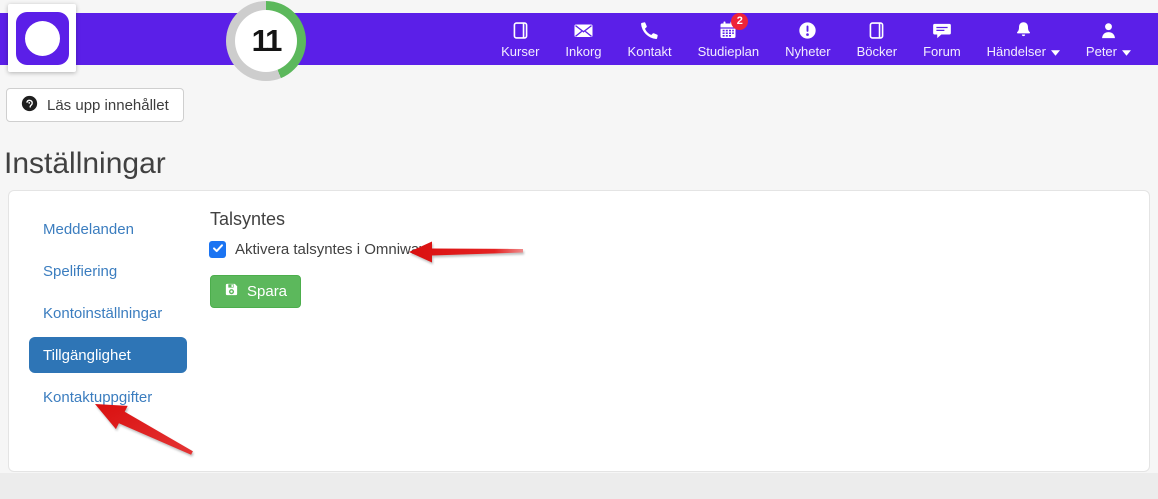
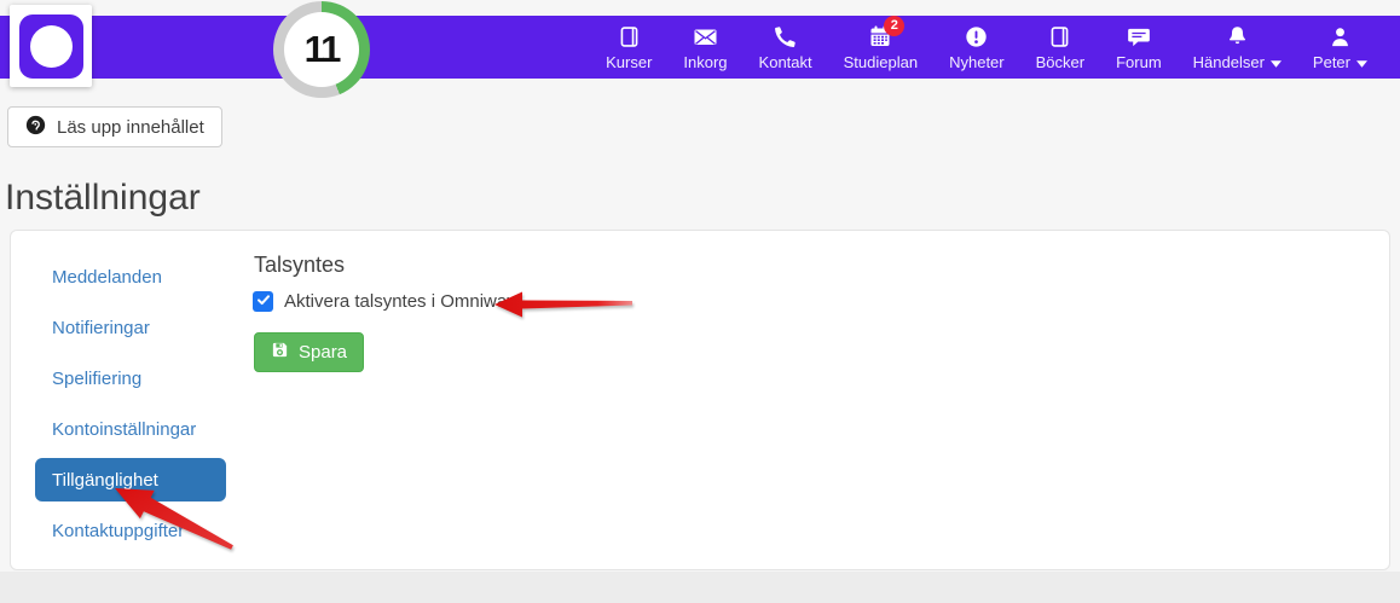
  Kurser
  Inkorg
  Kontakt
  2
  Studieplan
  Nyheter
  Böcker
  Forum
  Händelser
  Peter
  11
  Läs upp innehållet
  Inställningar
  Meddelanden
+ Notifieringar
  Spelifiering
  Kontoinställningar
  Tillgänglighet
  Kontaktuppgifter
  Talsyntes
  Aktivera talsyntes i Omniw
  Spara
